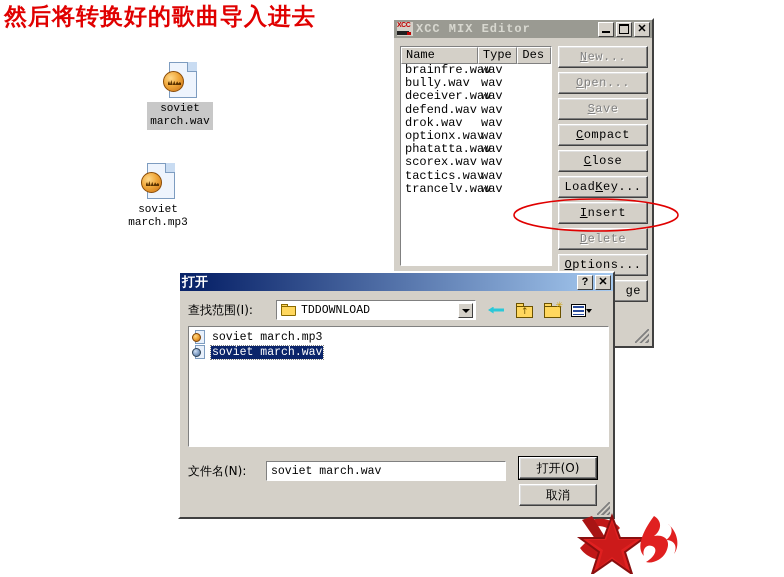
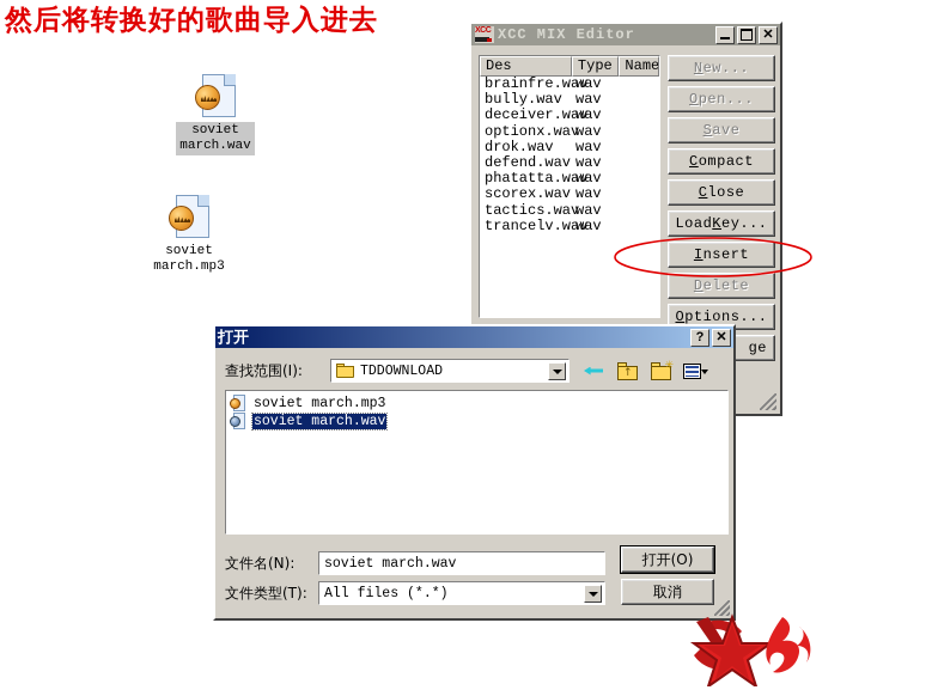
  然后将转换好的歌曲导入进去
  soviet
  march.wav
  soviet
  march.mp3
  XCC MIX Editor
  ✕
- Name
+ Des
  Type
- Des
+ Name
  brainfre.wa
  wav
  bully.wav
  wav
  deceiver.wa
  wav
- defend.wav
+ optionx.wav
  wav
  drok.wav
  wav
- optionx.wav
+ defend.wav
  wav
  phatatta.wa
  wav
  scorex.wav
  wav
  tactics.wav
  wav
  trancelv.wa
  wav
  N
  ew...
  O
  pen...
  S
  ave
  C
  ompact
  C
  lose
  Load
  K
  ey...
  I
  nsert
  D
  elete
  O
  ptions...
  ge
  打开
  ?
  ✕
  查找范围(I):
  TDDOWNLOAD
  ↑
  ✳
  soviet march.mp3
  soviet march.wav
  文件名(N):
  soviet march.wav
+ 文件类型(T):
+ All files (*.*)
  打开(O)
  取消
